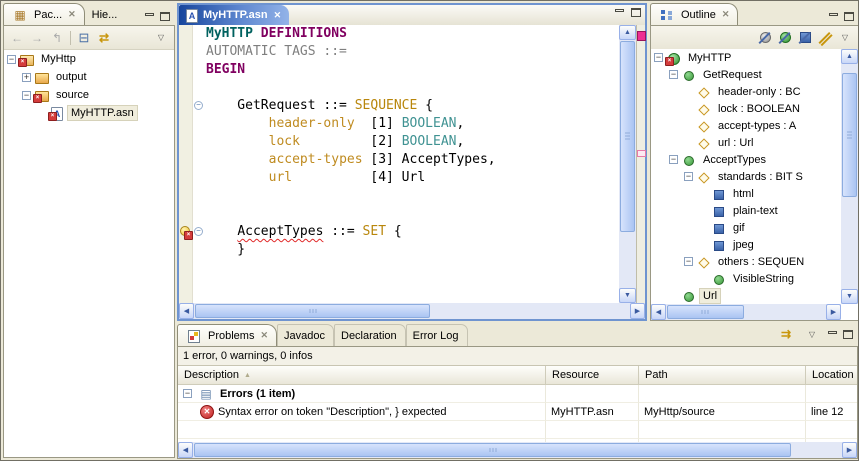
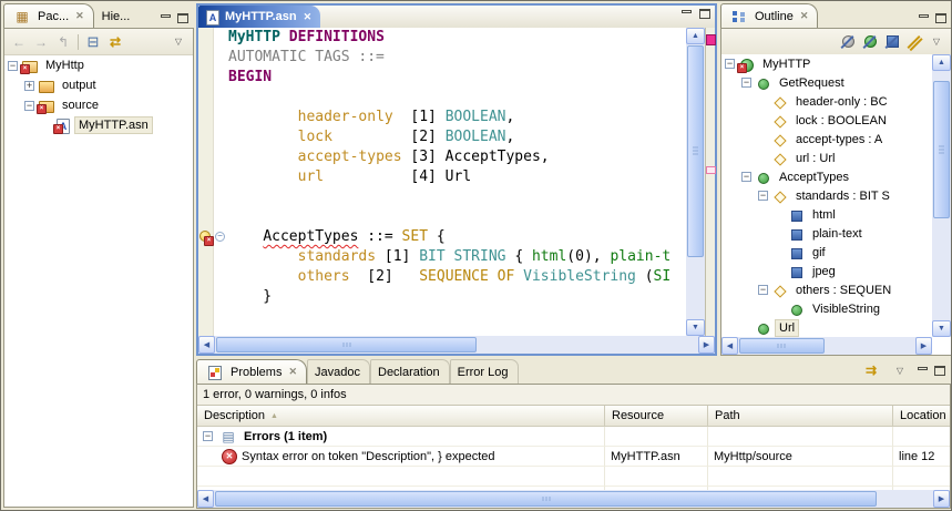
  Pac...
  ✕
  Hie...
  −
  MyHttp
  +
  output
  −
  source
  MyHTTP.asn
  MyHTTP.asn
  ✕
  MyHTTP DEFINITIONS
  AUTOMATIC TAGS ::=
  BEGIN
- GetRequest ::= SEQUENCE {
  header-only [1] BOOLEAN,
  lock [2] BOOLEAN,
  accept-types [3] AcceptTypes,
  url [4] Url
  AcceptTypes ::= SET {
+ standards [1] BIT STRING { html(0), plain-t
+ others [2] SEQUENCE OF VisibleString (SI
  }
  Outline
  ✕
  −
  MyHTTP
  −
  GetRequest
  header-only : BC
  lock : BOOLEAN
  accept-types : A
  url : Url
  −
  AcceptTypes
  −
  standards : BIT S
  html
  plain-text
  gif
  jpeg
  −
  others : SEQUEN
  VisibleString
  Url
  Problems
  ✕
  Javadoc
  Declaration
  Error Log
  1 error, 0 warnings, 0 infos
  Description
  Resource
  Path
  Location
  −
  Errors (1 item)
  ✕
  Syntax error on token "Description", } expected
  MyHTTP.asn
  MyHttp/source
  line 12
